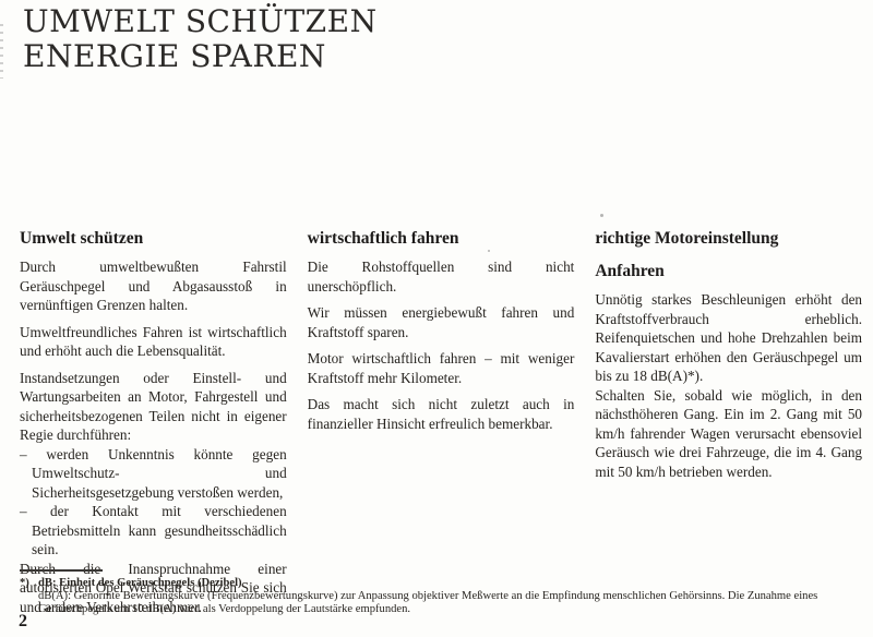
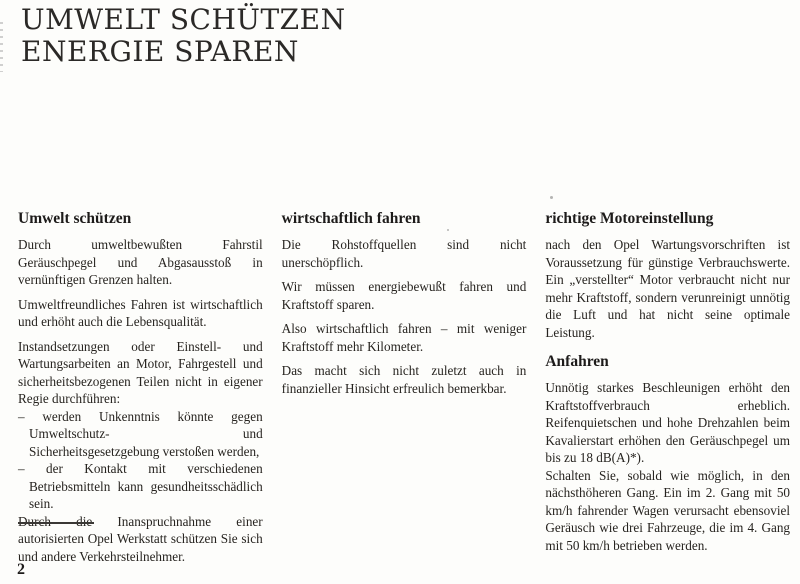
  UMWELT SCHÜTZEN
  ENERGIE SPAREN
  Umwelt schützen
  Durch umweltbewußten Fahrstil Geräuschpegel und Abgasausstoß in vernünftigen Grenzen halten.
  Umweltfreundliches Fahren ist wirtschaftlich und erhöht auch die Lebensqualität.
  Instandsetzungen oder Einstell- und Wartungsarbeiten an Motor, Fahrgestell und sicherheitsbezogenen Teilen nicht in eigener Regie durchführen:
  – werden Unkenntnis könnte gegen Umweltschutz- und Sicherheitsgesetzgebung verstoßen werden,
  – der Kontakt mit verschiedenen Betriebsmitteln kann gesundheitsschädlich sein.
  Durch die Inanspruchnahme einer autorisierten Opel Werkstatt schützen Sie sich und andere Verkehrsteilnehmer.
  wirtschaftlich fahren
  Die Rohstoffquellen sind nicht unerschöpflich.
  Wir müssen energiebewußt fahren und Kraftstoff sparen.
- Motor wirtschaftlich fahren – mit weniger Kraftstoff mehr Kilometer.
+ Also wirtschaftlich fahren – mit weniger Kraftstoff mehr Kilometer.
  Das macht sich nicht zuletzt auch in finanzieller Hinsicht erfreulich bemerkbar.
  richtige Motoreinstellung
+ nach den Opel Wartungsvorschriften ist Voraussetzung für günstige Verbrauchswerte. Ein „verstellter“ Motor verbraucht nicht nur mehr Kraftstoff, sondern verunreinigt unnötig die Luft und hat nicht seine optimale Leistung.
  Anfahren
  Unnötig starkes Beschleunigen erhöht den Kraftstoffverbrauch erheblich. Reifenquietschen und hohe Drehzahlen beim Kavalierstart erhöhen den Geräuschpegel um bis zu 18 dB(A)*).
  Schalten Sie, sobald wie möglich, in den nächsthöheren Gang. Ein im 2. Gang mit 50 km/h fahrender Wagen verursacht ebensoviel Geräusch wie drei Fahrzeuge, die im 4. Gang mit 50 km/h betrieben werden.
- *)
- dB: Einheit des Geräuschpegels (Dezibel)
- dB(A): Genormte Bewertungskurve (Frequenzbewertungskurve) zur Anpassung objektiver Meßwerte an die Empfindung menschlichen Gehörsinns. Die Zunahme eines Geräuschpegels um 10 dB(A) wird als Verdoppelung der Lautstärke empfunden.
  2
